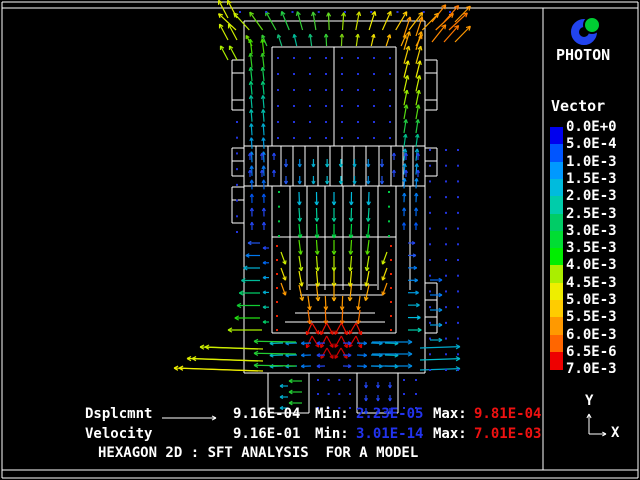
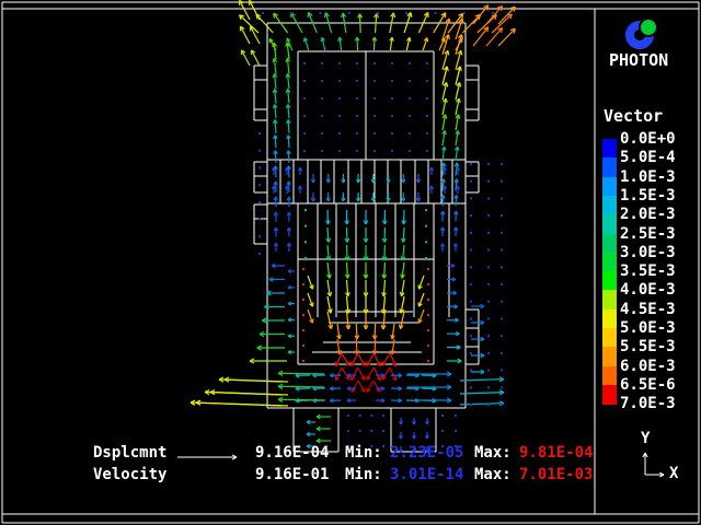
  PHOTON
  Vector
  0.0E+0
  5.0E-4
  1.0E-3
  1.5E-3
  2.0E-3
  2.5E-3
  3.0E-3
  3.5E-3
  4.0E-3
  4.5E-3
  5.0E-3
  5.5E-3
  6.0E-3
  6.5E-6
  7.0E-3
  Y
  X
  Dsplcmnt
  9.16E-04
  Min:
  2.23E-05
  Max:
  9.81E-04
  Velocity
  9.16E-01
  Min:
  3.01E-14
  Max:
  7.01E-03
- HEXAGON 2D : SFT ANALYSIS FOR A MODEL
